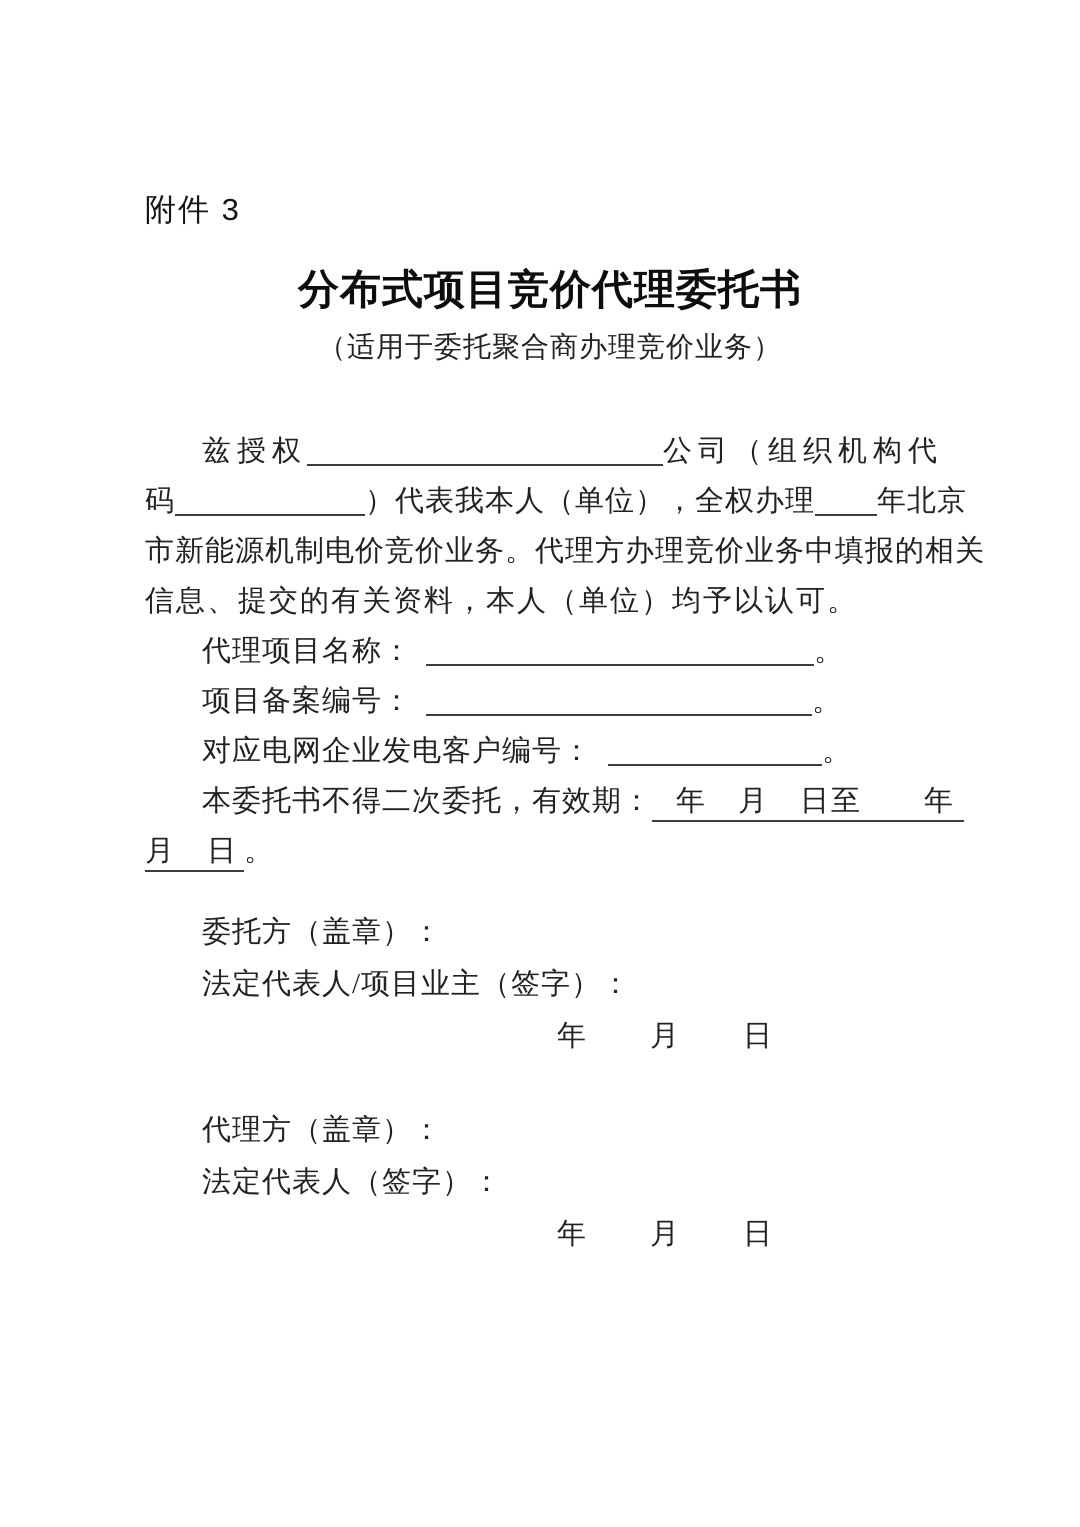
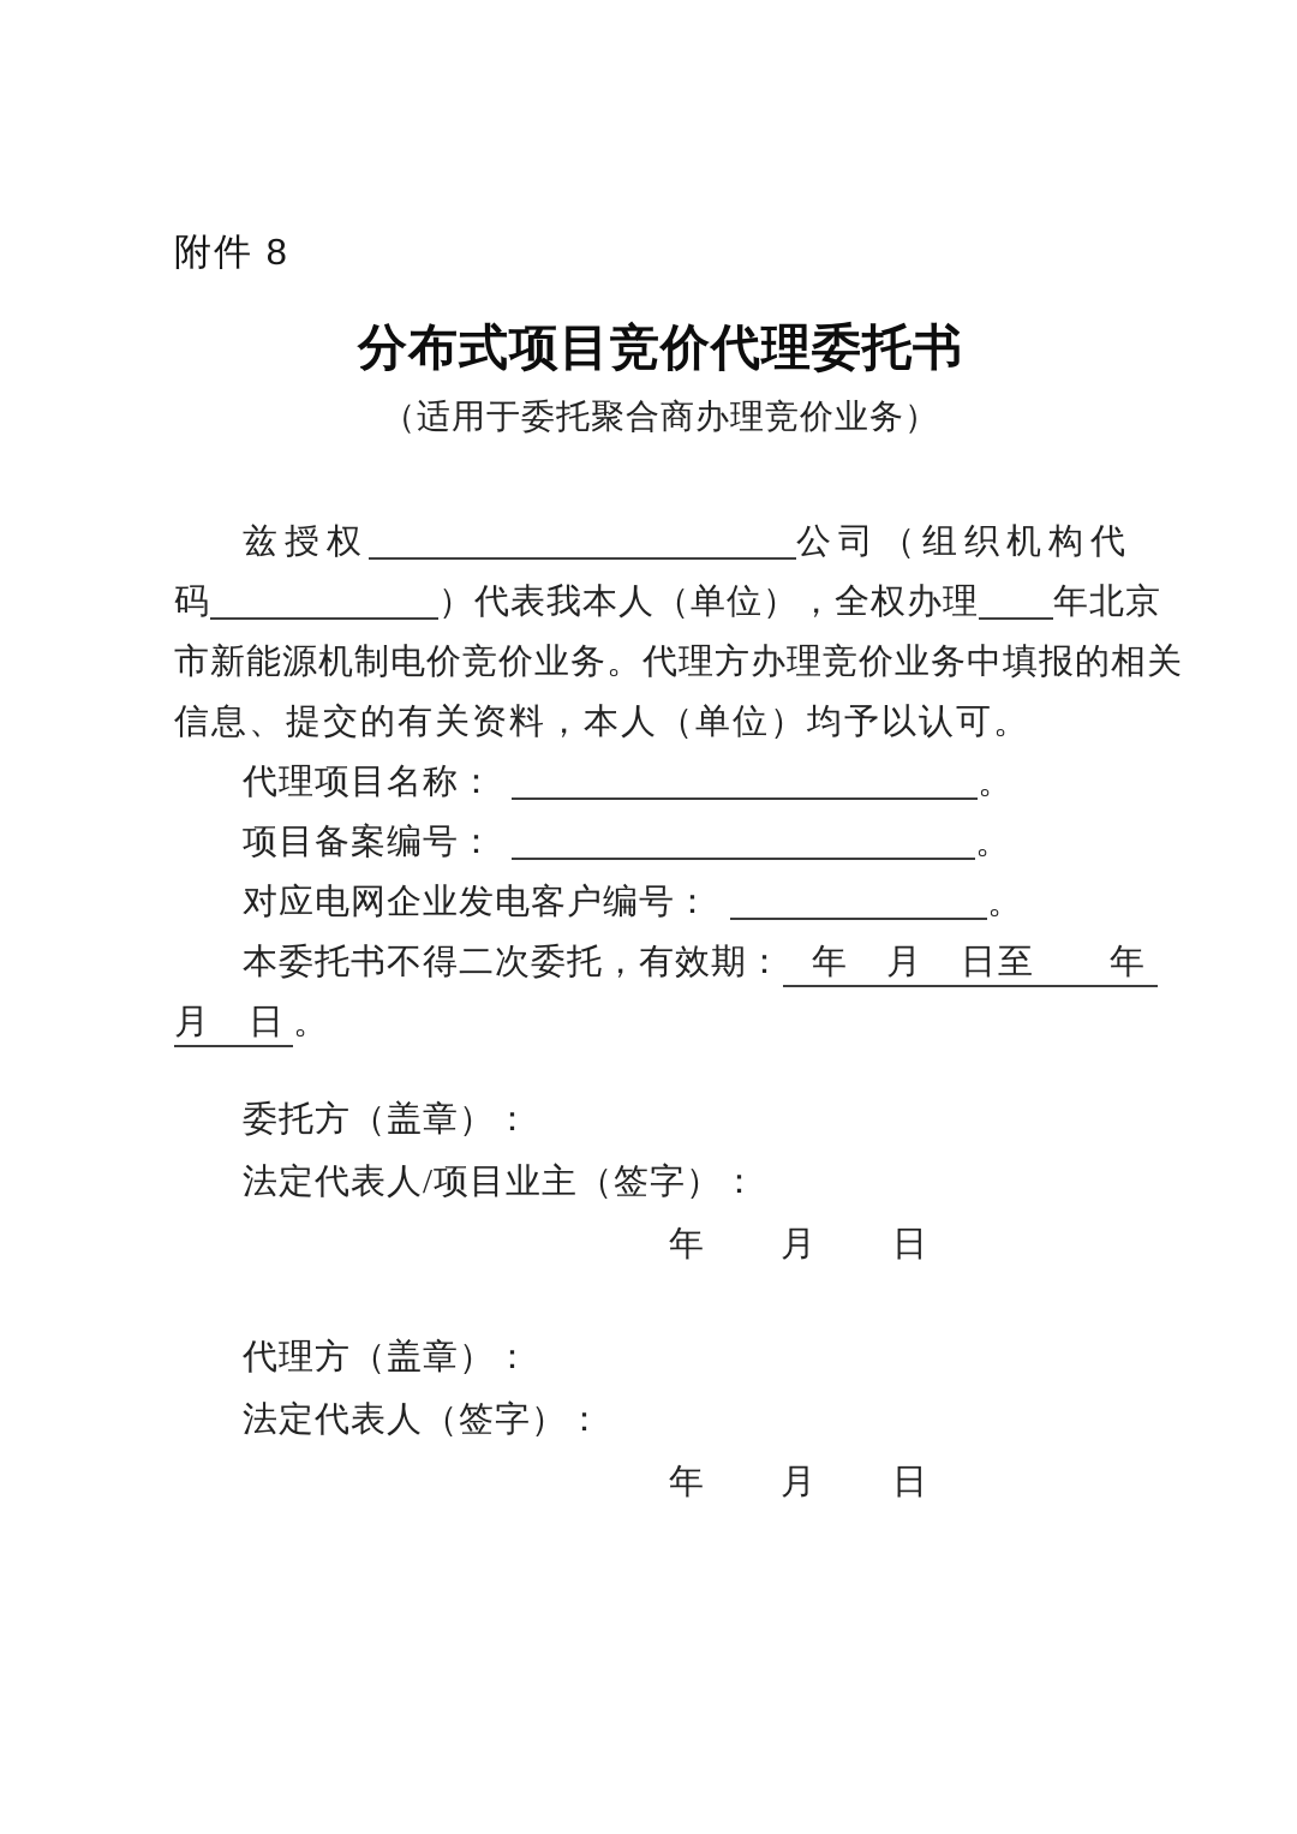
- 附件 3
+ 附件 8
  分布式项目竞价代理委托书
  （适用于委托聚合商办理竞价业务）
  兹授权 公司（组织机构代
  码 ）代表我本人（单位），全权办理 年北京
  市新能源机制电价竞价业务。代理方办理竞价业务中填报的相关
  信息、提交的有关资料，本人（单位）均予以认可。
  代理项目名称： 。
  项目备案编号： 。
  对应电网企业发电客户编号： 。
  本委托书不得二次委托，有效期： 年 月 日至 年
  月 日 。
  委托方（盖章）：
  法定代表人/项目业主（签字）：
  年 月 日
  代理方（盖章）：
  法定代表人（签字）：
  年 月 日
